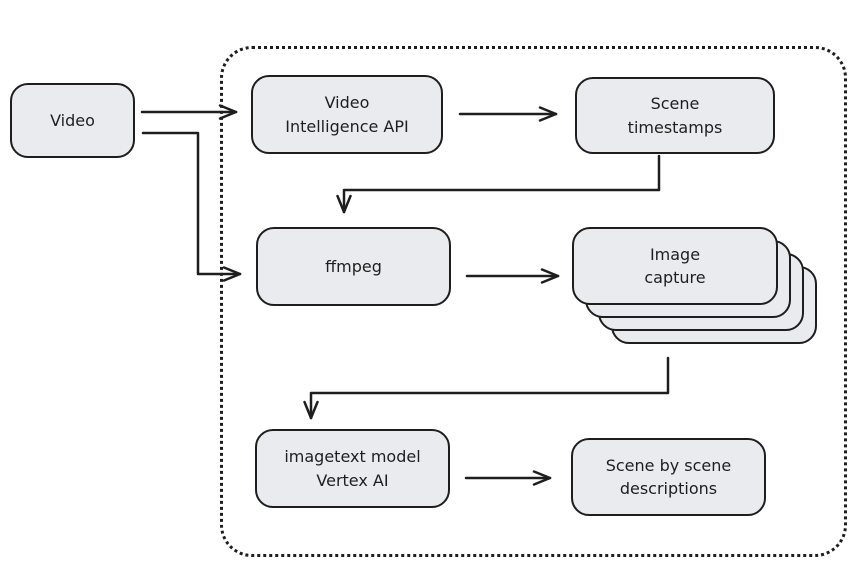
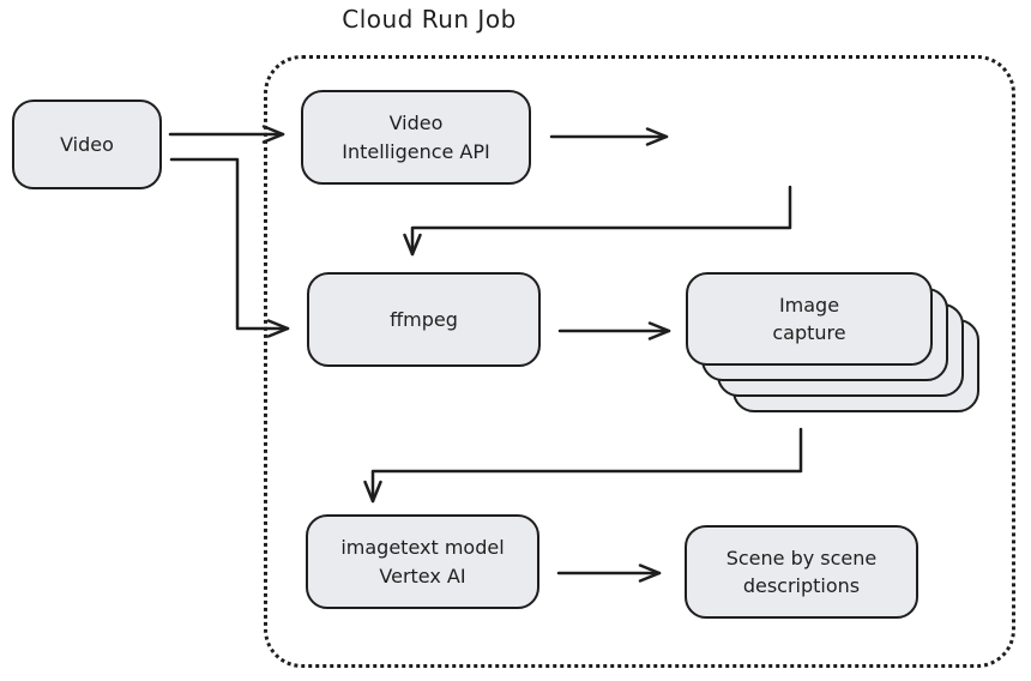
+ Cloud Run Job
  Video
  Video
  Intelligence API
- Scene
- timestamps
  ffmpeg
  Image
  capture
  imagetext model
  Vertex AI
  Scene by scene
  descriptions
